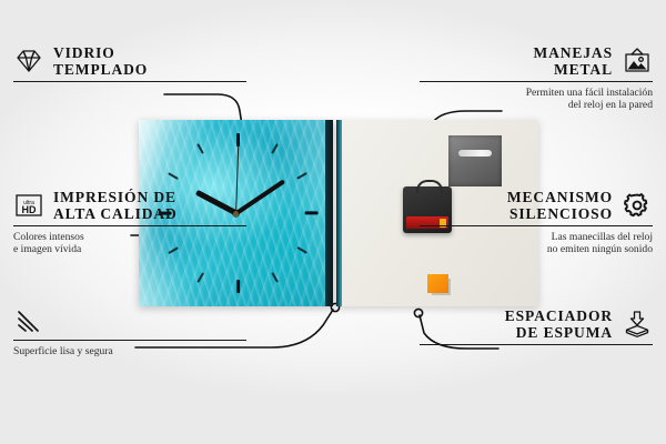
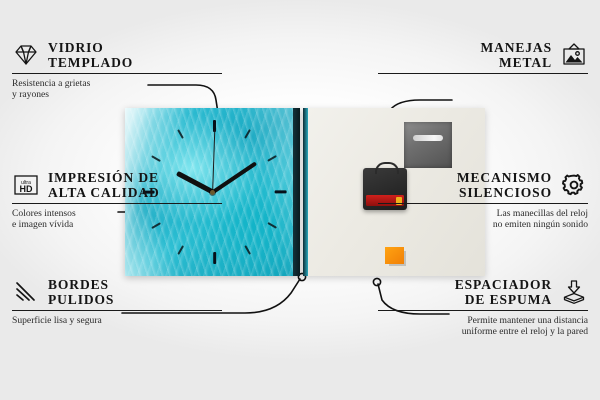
  VIDRIO
  TEMPLADO
+ Resistencia a grietas
+ y rayones
  HD
  IMPRESIÓN DE
  ALTA CALIDAD
  Colores intensos
  e imagen vívida
+ BORDES
+ PULIDOS
  Superficie lisa y segura
  MANEJAS
  METAL
- Permiten una fácil instalación
- del reloj en la pared
  MECANISMO
  SILENCIOSO
  Las manecillas del reloj
  no emiten ningún sonido
  ESPACIADOR
  DE ESPUMA
+ Permite mantener una distancia
+ uniforme entre el reloj y la pared
